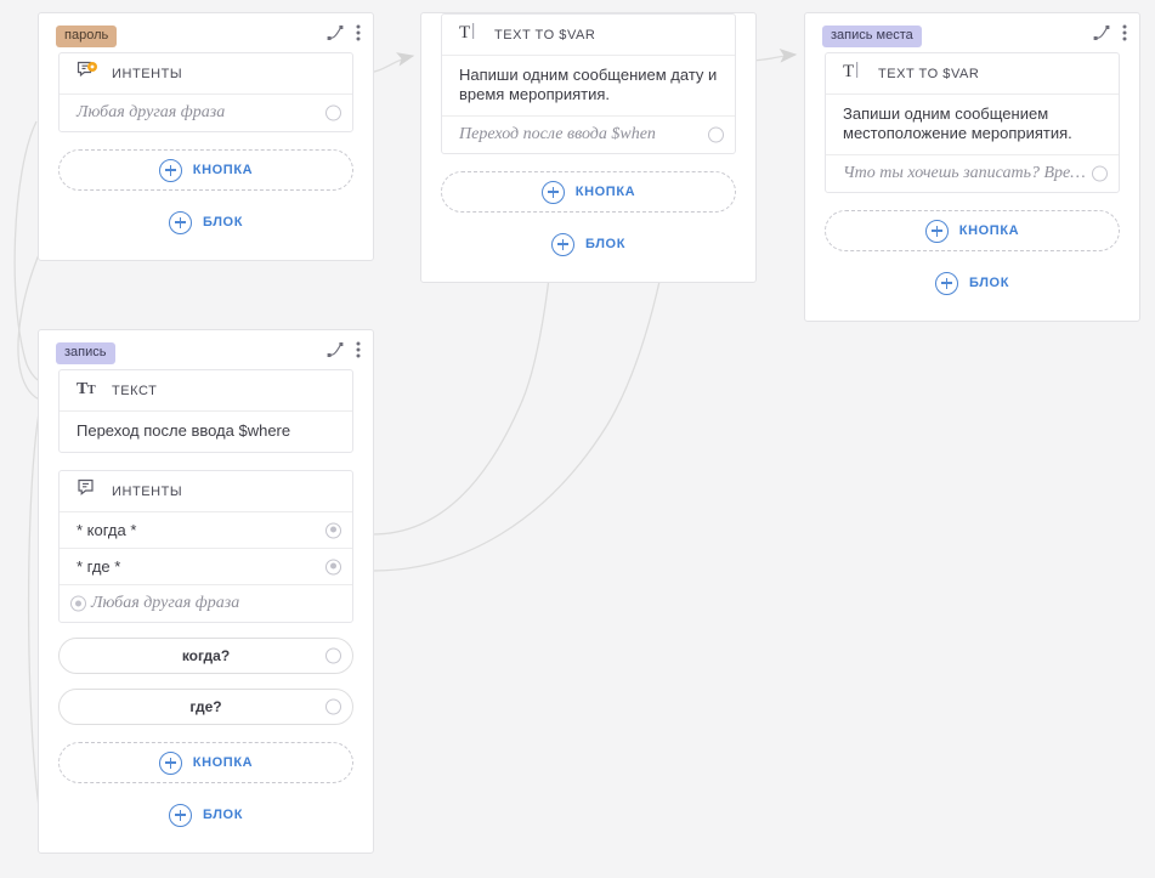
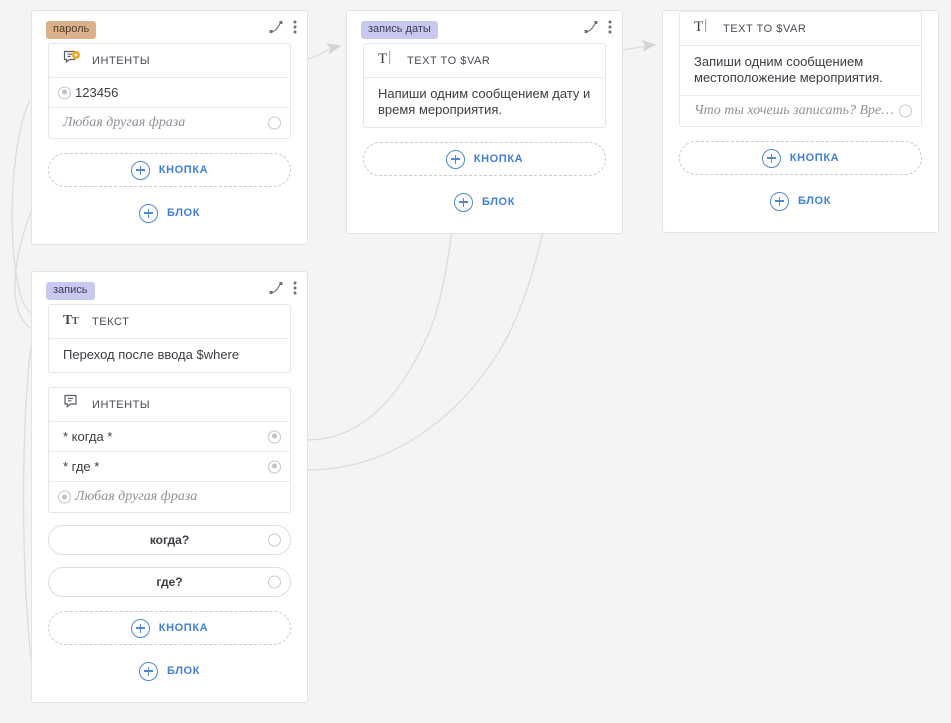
  пароль
  ИНТЕНТЫ
+ 123456
  Любая другая фраза
  КНОПКА
  БЛОК
  запись
  T
  T
  ТЕКСТ
  Переход после ввода $where
  ИНТЕНТЫ
  * когда *
  * где *
  Любая другая фраза
  когда?
  где?
  КНОПКА
  БЛОК
+ запись даты
  T
  TEXT TO $VAR
  Напиши одним сообщением дату и время мероприятия.
- Переход после ввода $when
  КНОПКА
  БЛОК
- запись места
  T
  TEXT TO $VAR
  Запиши одним сообщением местоположение мероприятия.
  Что ты хочешь записать? Вре…
  КНОПКА
  БЛОК
